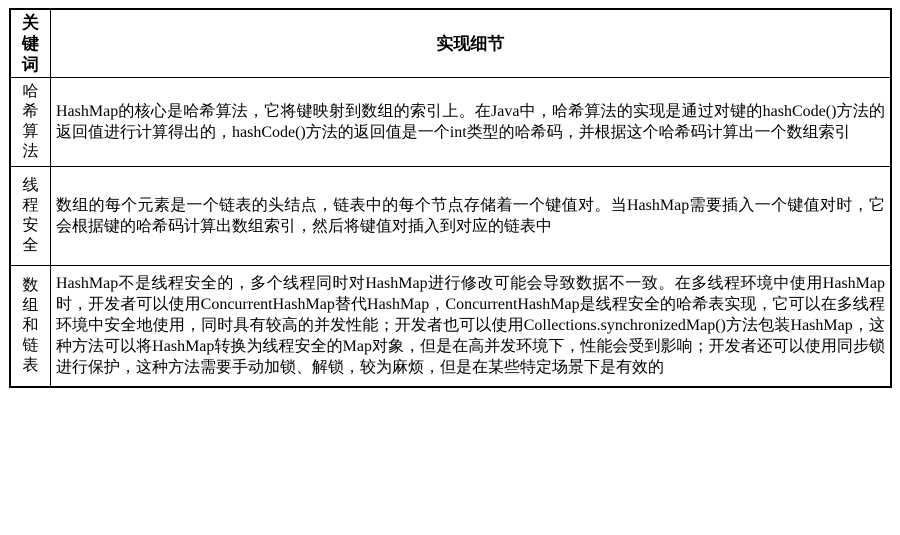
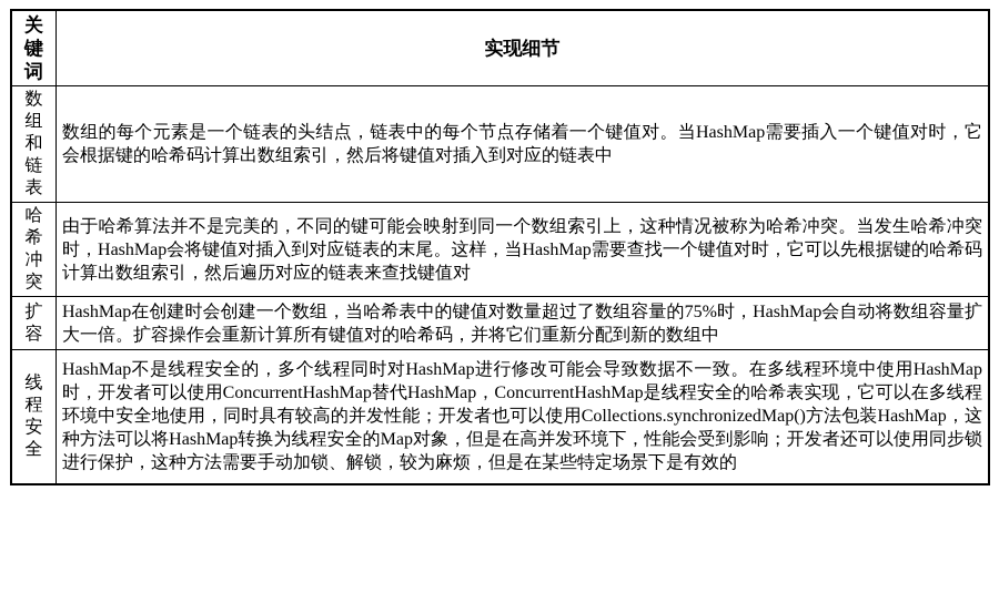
  关键词	实现细节
- 哈希算法	HashMap的核心是哈希算法，它将键映射到数组的索引上。在Java中，哈希算法的实现是通过对键的hashCode()方法的返回值进行计算得出的，hashCode()方法的返回值是一个int类型的哈希码，并根据这个哈希码计算出一个数组索引
- 线程安全	数组的每个元素是一个链表的头结点，链表中的每个节点存储着一个键值对。当HashMap需要插入一个键值对时，它会根据键的哈希码计算出数组索引，然后将键值对插入到对应的链表中
+ 数组和链表	数组的每个元素是一个链表的头结点，链表中的每个节点存储着一个键值对。当HashMap需要插入一个键值对时，它会根据键的哈希码计算出数组索引，然后将键值对插入到对应的链表中
+ 哈希冲突	由于哈希算法并不是完美的，不同的键可能会映射到同一个数组索引上，这种情况被称为哈希冲突。当发生哈希冲突时，HashMap会将键值对插入到对应链表的末尾。这样，当HashMap需要查找一个键值对时，它可以先根据键的哈希码计算出数组索引，然后遍历对应的链表来查找键值对
+ 扩容	HashMap在创建时会创建一个数组，当哈希表中的键值对数量超过了数组容量的75%时，HashMap会自动将数组容量扩大一倍。扩容操作会重新计算所有键值对的哈希码，并将它们重新分配到新的数组中
- 数组和链表	HashMap不是线程安全的，多个线程同时对HashMap进行修改可能会导致数据不一致。在多线程环境中使用HashMap时，开发者可以使用ConcurrentHashMap替代HashMap，ConcurrentHashMap是线程安全的哈希表实现，它可以在多线程环境中安全地使用，同时具有较高的并发性能；开发者也可以使用Collections.synchronizedMap()方法包装HashMap，这种方法可以将HashMap转换为线程安全的Map对象，但是在高并发环境下，性能会受到影响；开发者还可以使用同步锁进行保护，这种方法需要手动加锁、解锁，较为麻烦，但是在某些特定场景下是有效的
+ 线程安全	HashMap不是线程安全的，多个线程同时对HashMap进行修改可能会导致数据不一致。在多线程环境中使用HashMap时，开发者可以使用ConcurrentHashMap替代HashMap，ConcurrentHashMap是线程安全的哈希表实现，它可以在多线程环境中安全地使用，同时具有较高的并发性能；开发者也可以使用Collections.synchronizedMap()方法包装HashMap，这种方法可以将HashMap转换为线程安全的Map对象，但是在高并发环境下，性能会受到影响；开发者还可以使用同步锁进行保护，这种方法需要手动加锁、解锁，较为麻烦，但是在某些特定场景下是有效的
